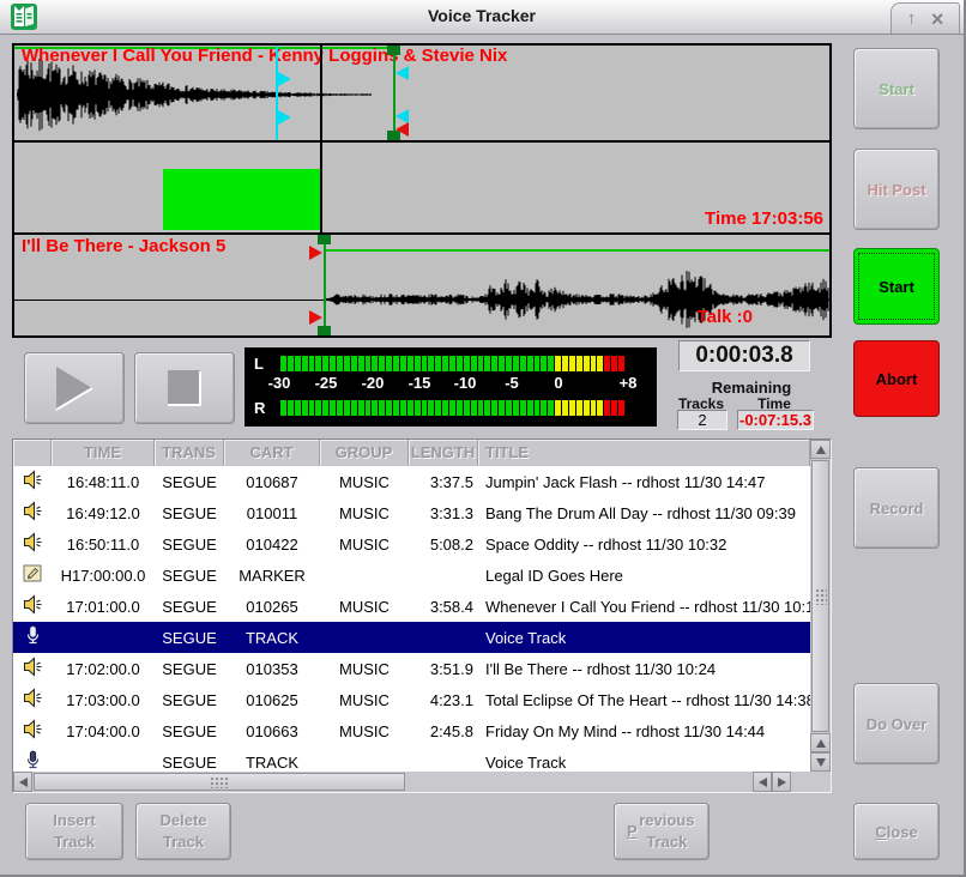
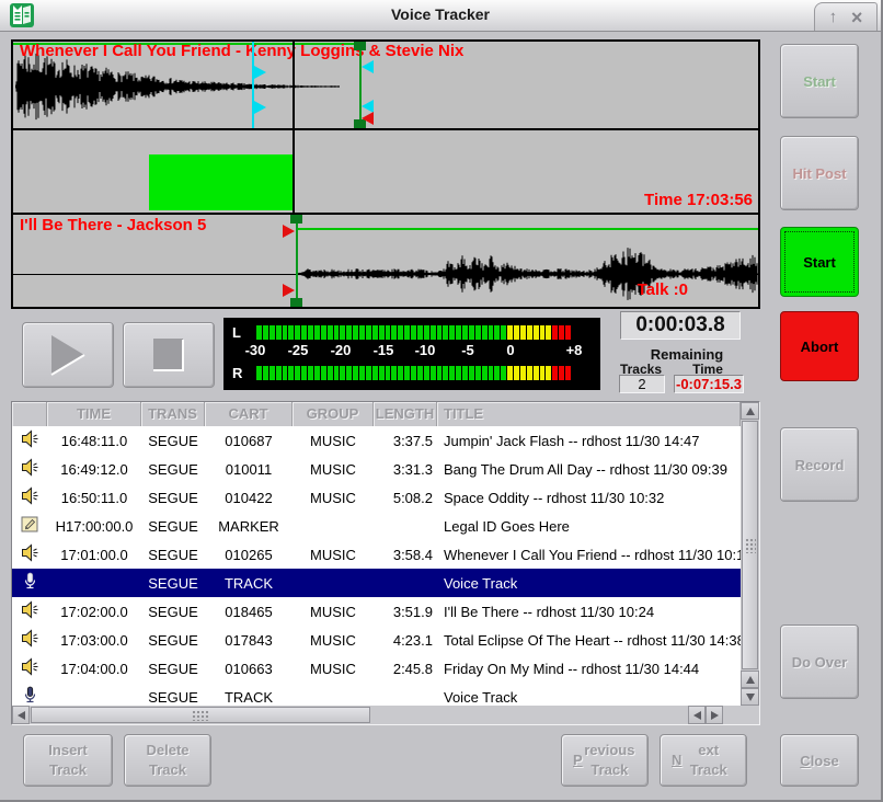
  Voice Tracker
  ↑
  ×
  Whenever I Call You Friend -enny Loggin & Stevie Nix
  Time 17:03:56
  I'll Be There - Jackson 5
  Talk :0
  L
  -30
  -25
  -20
  -15
  -10
  -5
  0
  +8
  R
  0:00:03.8
  Remaining
  Tracks
  Time
  2
  -0:07:15.3
  Start
  Hit Post
  Start
  Abort
  Record
  Do Over
  C
  lose
  TIME
  TRANS
  CART
  GROUP
  LENGTH
  TITLE
  16:48:11.0
  SEGUE
  010687
  MUSIC
  3:37.5
  Jumpin' Jack Flash -- rdhost 11/30 14:47
  16:49:12.0
  SEGUE
  010011
  MUSIC
  3:31.3
  Bang The Drum All Day -- rdhost 11/30 09:39
  16:50:11.0
  SEGUE
  010422
  MUSIC
  5:08.2
  Space Oddity -- rdhost 11/30 10:32
  H17:00:00.0
  SEGUE
  MARKER
  Legal ID Goes Here
  17:01:00.0
  SEGUE
  010265
  MUSIC
  3:58.4
  Whenever I Call You Friend -- rdhost 11/30 10:
  SEGUE
  TRACK
  Voice Track
  17:02:00.0
  SEGUE
- 010353
+ 018465
  MUSIC
  3:51.9
  I'll Be There -- rdhost 11/30 10:24
  17:03:00.0
  SEGUE
- 010625
+ 017843
  MUSIC
  4:23.1
  Total Eclipse Of The Heart -- rdhost 11/30 14:3
  17:04:00.0
  SEGUE
  010663
  MUSIC
  2:45.8
  Friday On My Mind -- rdhost 11/30 14:44
  SEGUE
  TRACK
  Voice Track
  Insert Track
  Delete Track
  P
  revious Track
+ N
+ ext Track
